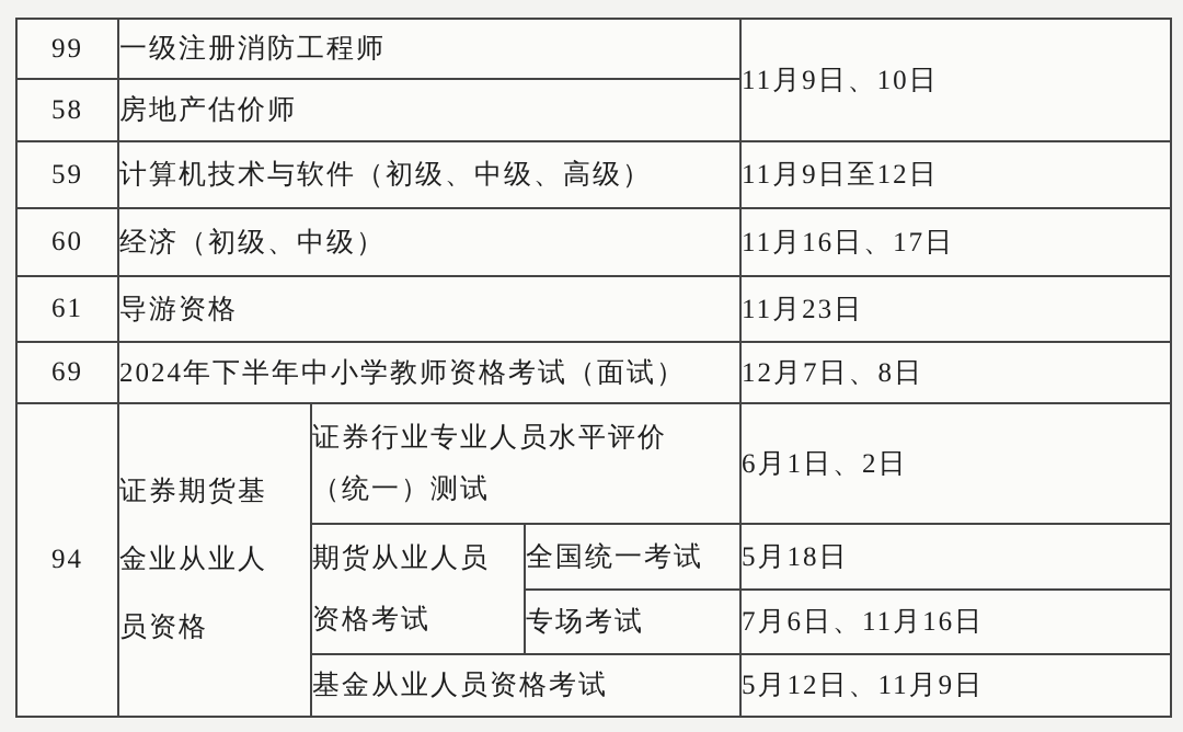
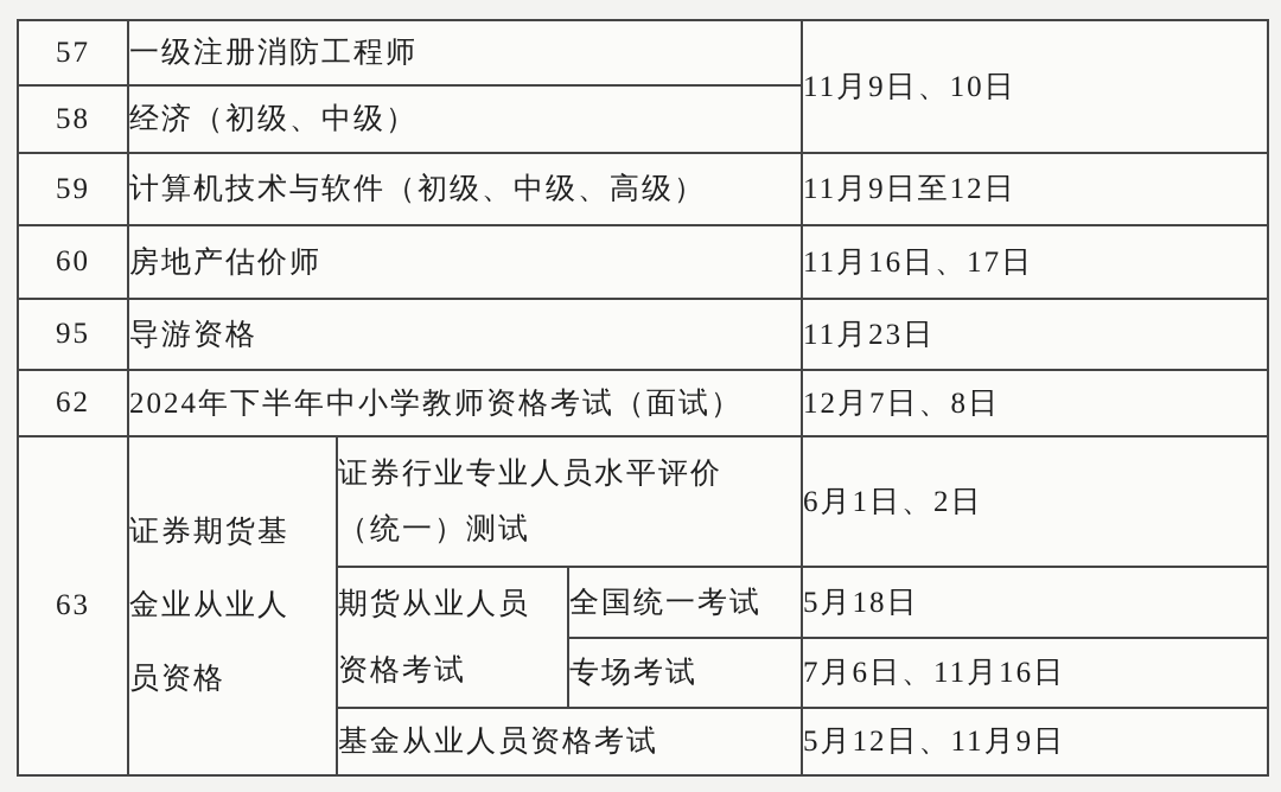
- 99	一级注册消防工程师	11月9日、10日
+ 57	一级注册消防工程师	11月9日、10日
- 58	房地产估价师
+ 58	经济（初级、中级）
  59	计算机技术与软件（初级、中级、高级）	11月9日至12日
- 60	经济（初级、中级）	11月16日、17日
+ 60	房地产估价师	11月16日、17日
- 61	导游资格	11月23日
+ 95	导游资格	11月23日
- 69	2024年下半年中小学教师资格考试（面试）	12月7日、8日
+ 62	2024年下半年中小学教师资格考试（面试）	12月7日、8日
- 94	证券期货基 金业从业人 员资格	证券行业专业人员水平评价 （统一）测试	6月1日、2日
+ 63	证券期货基 金业从业人 员资格	证券行业专业人员水平评价 （统一）测试	6月1日、2日
  期货从业人员 资格考试	全国统一考试	5月18日
  专场考试	7月6日、11月16日
  基金从业人员资格考试	5月12日、11月9日
